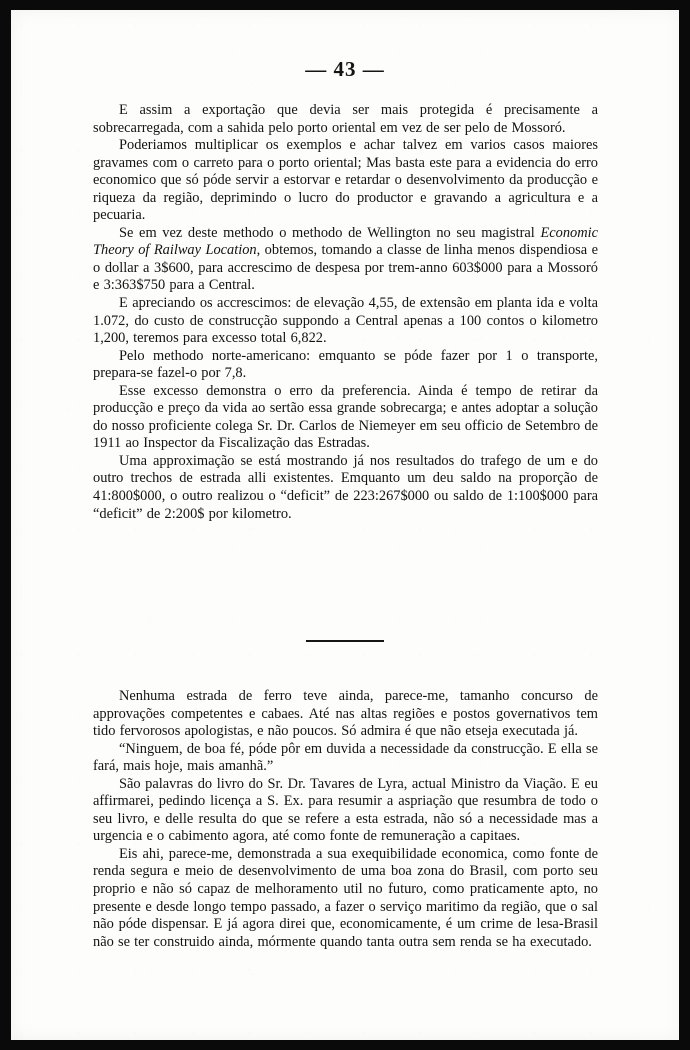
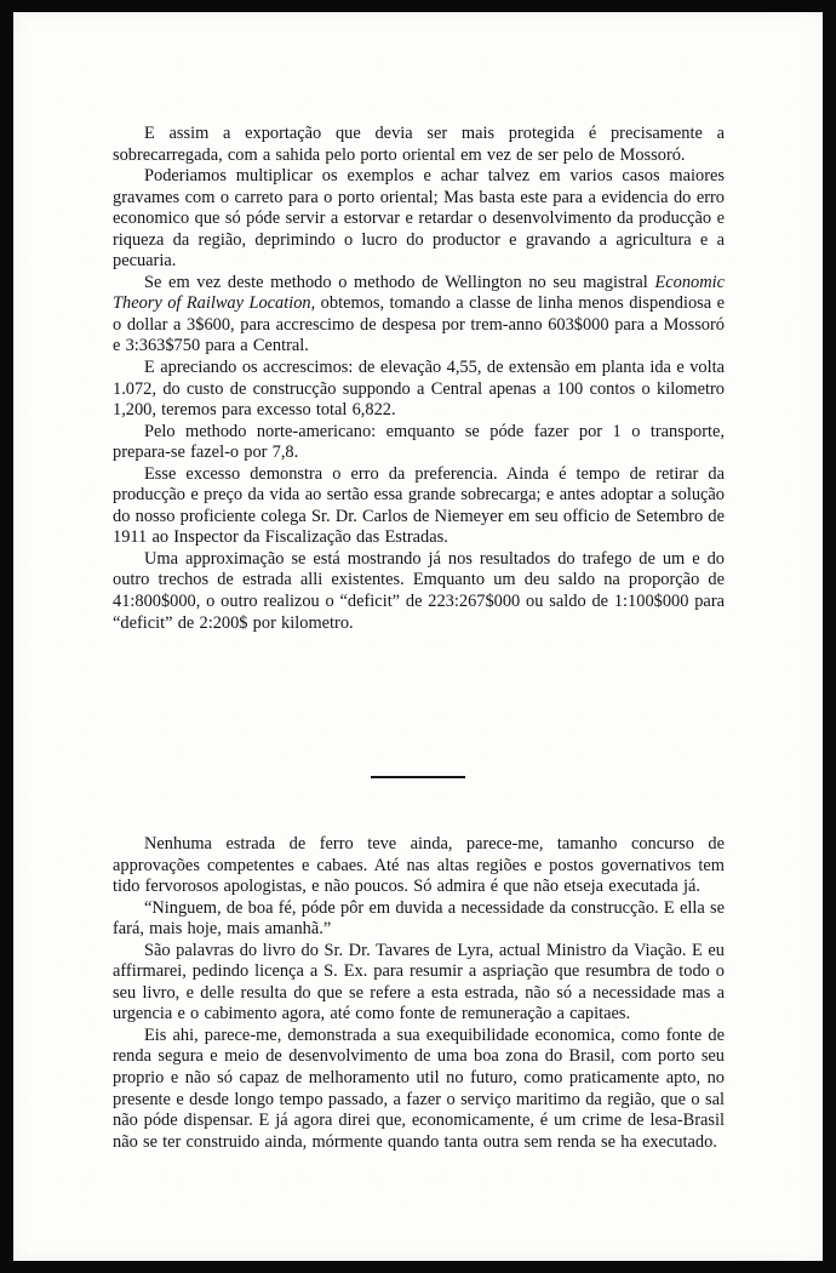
- — 43 —
  E assim a exportação que devia ser mais protegida é precisamente sobrecarregada, com a sahida pelo porto oriental em vez de ser pelo de Mossoró.
  Poderiamos multiplicar os exemplos e achar talvez em varios casos maior gravames com o carreto para o porto oriental; Mas basta este para a evidencia do er economico que só póde servir a estorvar e retardar o desenvolvimento da producção riqueza da região, deprimindo o lucro do productor e gravando a agricultura e pecuaria.
  Se em vez deste methodo o methodo de Wellington no seu magistral Econom Theory of Railway Location, obtemos, tomando a classe de linha menos dispendiosa o dollar a 3$600, para accrescimo de despesa por trem-anno 603$000 para a Mosso e 3:363$750 para a Central.
  E apreciando os accrescimos: de elevação 4,55, de extensão em planta ida e vol 1.072, do custo de construcção suppondo a Central apenas a 100 contos o kilomet 1,200, teremos para excesso total 6,822.
  Pelo methodo norte-americano: emquanto se póde fazer por 1 o transport prepara-se fazel-o por 7,8.
  Esse excesso demonstra o erro da preferencia. Ainda é tempo de retirar d producção e preço da vida ao sertão essa grande sobrecarga; e antes adoptar a soluçã do nosso proficiente colega Sr. Dr. Carlos de Niemeyer em seu officio de Setembro d 1911 ao Inspector da Fiscalização das Estradas.
  Uma approximação se está mostrando já nos resultados do trafego de um e d outro trechos de estrada alli existentes. Emquanto um deu saldo na proporção d 41:800$000, o outro realizou o “deficit” de 223:267$000 ou saldo de 1:100$000 pa “deficit” de 2:200$ por kilometro.
  Nenhuma estrada de ferro teve ainda, parece-me, tamanho concurso d approvações competentes e cabaes. Até nas altas regiões e postos governativos te tido fervorosos apologistas, e não poucos. Só admira é que não etseja executada já.
  “Ninguem, de boa fé, póde pôr em duvida a necessidade da construcção. E ella fará, mais hoje, mais amanhã.”
  São palavras do livro do Sr. Dr. Tavares de Lyra, actual Ministro da Viação. E e affirmarei, pedindo licença a S. Ex. para resumir a aspriação que resumbra de todo seu livro, e delle resulta do que se refere a esta estrada, não só a necessidade mas urgencia e o cabimento agora, até como fonte de remuneração a capitaes.
  Eis ahi, parece-me, demonstrada a sua exequibilidade economica, como fonte d renda segura e meio de desenvolvimento de uma boa zona do Brasil, com porto se proprio e não só capaz de melhoramento util no futuro, como praticamente apto, n presente e desde longo tempo passado, a fazer o serviço maritimo da região, que o s não póde dispensar. E já agora direi que, economicamente, é um crime de lesa-Bras não se ter construido ainda, mórmente quando tanta outra sem renda se ha executado
